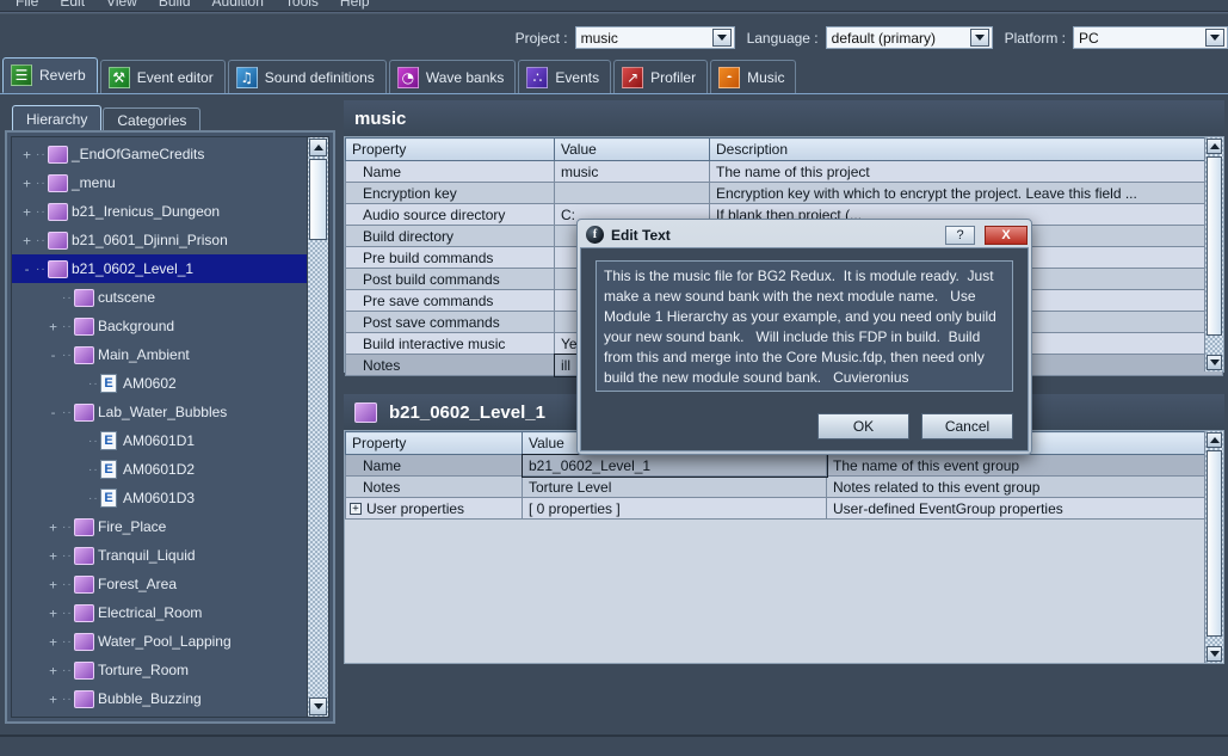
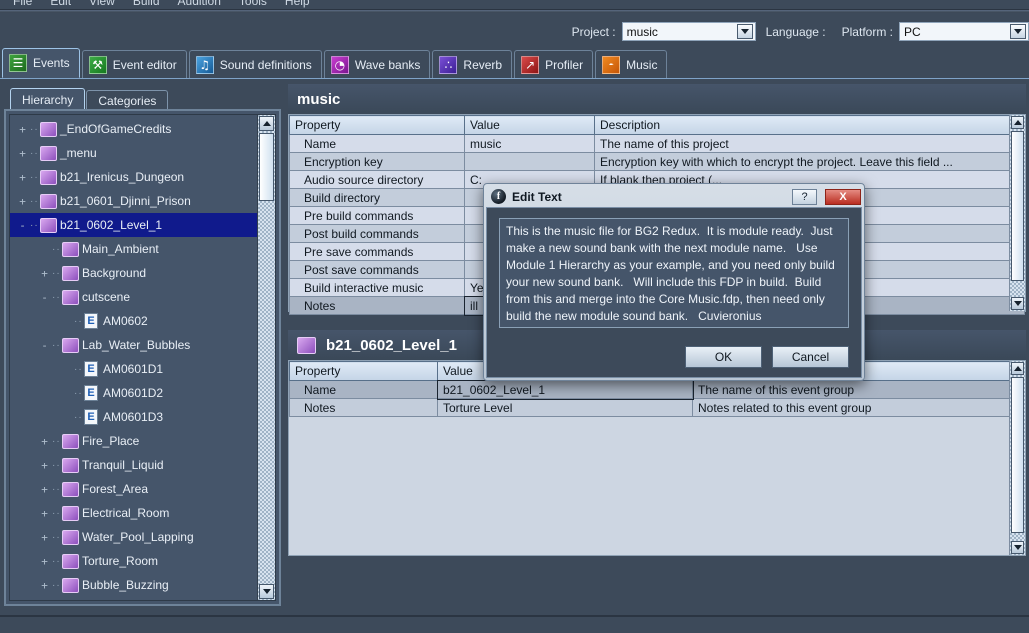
  File
  Edit
  View
  Build
  Audition
  Tools
  Help
  Project :
  music
  Language :
- default (primary)
  Platform :
  PC
  ☰
- Reverb
+ Events
  ⚒
  Event editor
  ♫
  Sound definitions
  ◔
  Wave banks
  ∴
- Events
+ Reverb
  ↗
  Profiler
  𝄼
  Music
  Hierarchy
  Categories
  +
  ··
  _EndOfGameCredits
  +
  ··
  _menu
  +
  ··
  b21_Irenicus_Dungeon
  +
  ··
  b21_0601_Djinni_Prison
  -
  ··
  b21_0602_Level_1
  ··
- cutscene
+ Main_Ambient
  +
  ··
  Background
  -
  ··
- Main_Ambient
+ cutscene
  ··
  E
  AM0602
  -
  ··
  Lab_Water_Bubbles
  ··
  E
  AM0601D1
  ··
  E
  AM0601D2
  ··
  E
  AM0601D3
  +
  ··
  Fire_Place
  +
  ··
  Tranquil_Liquid
  +
  ··
  Forest_Area
  +
  ··
  Electrical_Room
  +
  ··
  Water_Pool_Lapping
  +
  ··
  Torture_Room
  +
  ··
  Bubble_Buzzing
  music
  Property	Value	Description
  Name	music	The name of this project
  Encryption key		Encryption key with which to encrypt the project. Leave this field ...
  Audio source directory	C:	If blank then project (...
  Build directory
  Build interactive music	Ye
  Notes	ill
  b21_0602_Level_1
  Name	b21_0602_Level_1	The name of this event group
  Notes	Torture Level	Notes related to this event group
- + User properties	[ 0 properties ]	User-defined EventGroup properties
  f
  Edit Text
  ?
  X
  This is the music file for BG2 Redux. It is module ready. Just make a new sound bank with the next module name. Use Module 1 Hierarchy as your example, and you need only build your new sound bank. Will include this FDP in build. Build from this and merge into the Core Music.fdp, then need only build the new module sound bank. Cuvieronius
  OK
  Cancel
